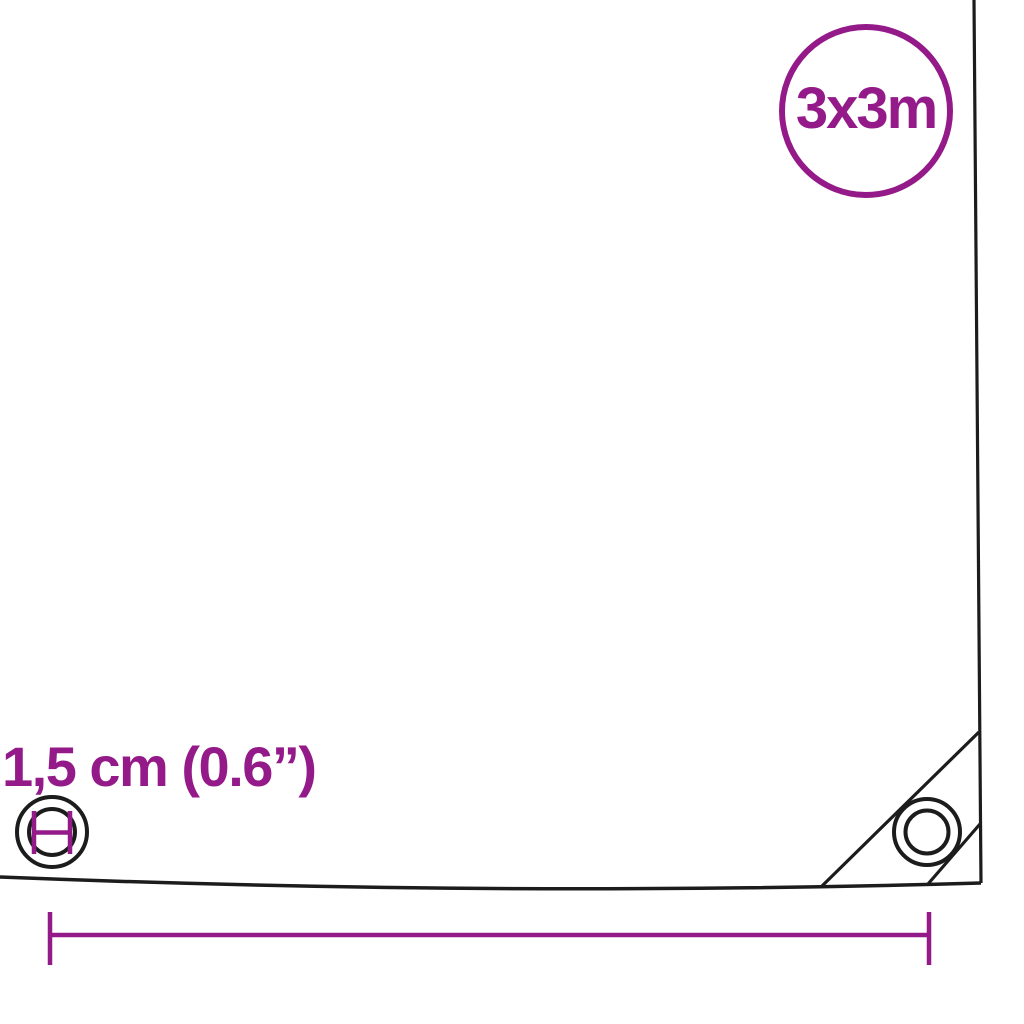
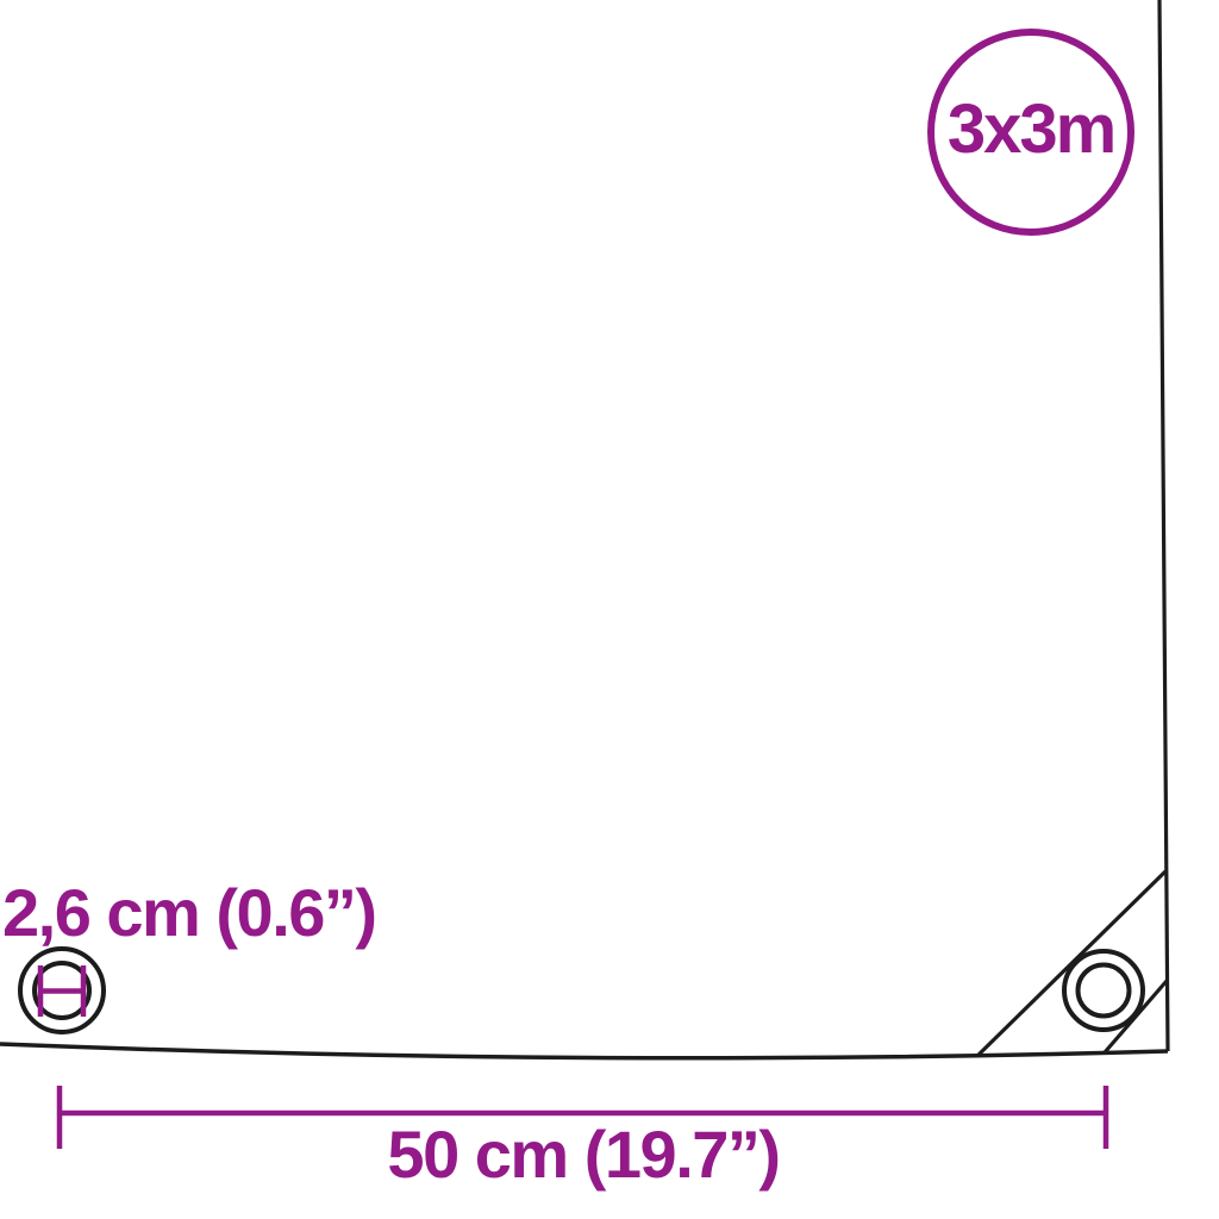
  3x3m
- 1,5 cm (0.6”)
+ 2,6 cm (0.6”)
+ 50 cm (19.7”)
